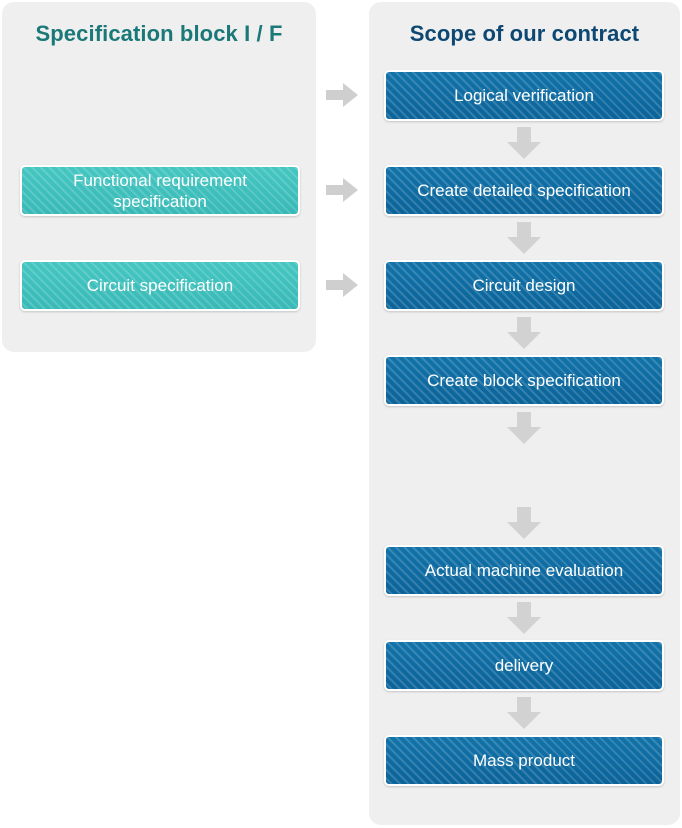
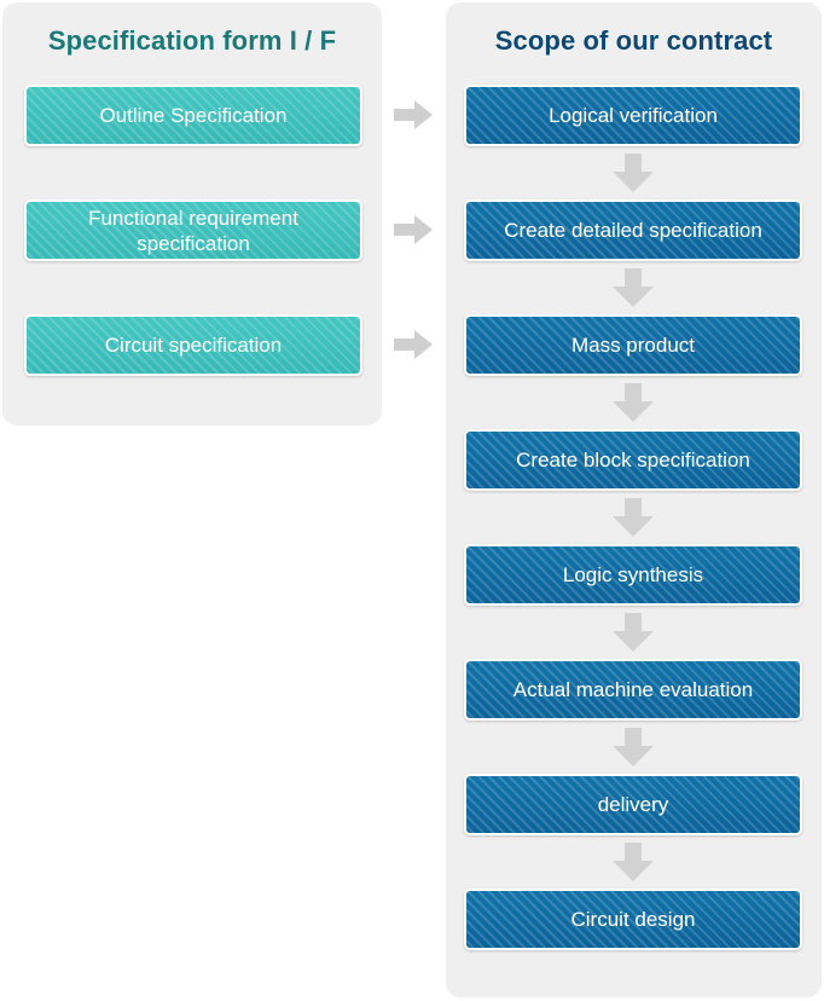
- Specification block I / F
+ Specification form I / F
+ Outline Specification
  Functional requirement specification
  Circuit specification
  Scope of our contract
  Logical verification
  Create detailed specification
- Circuit design
+ Mass product
  Create block specification
+ Logic synthesis
  Actual machine evaluation
  delivery
- Mass product
+ Circuit design
